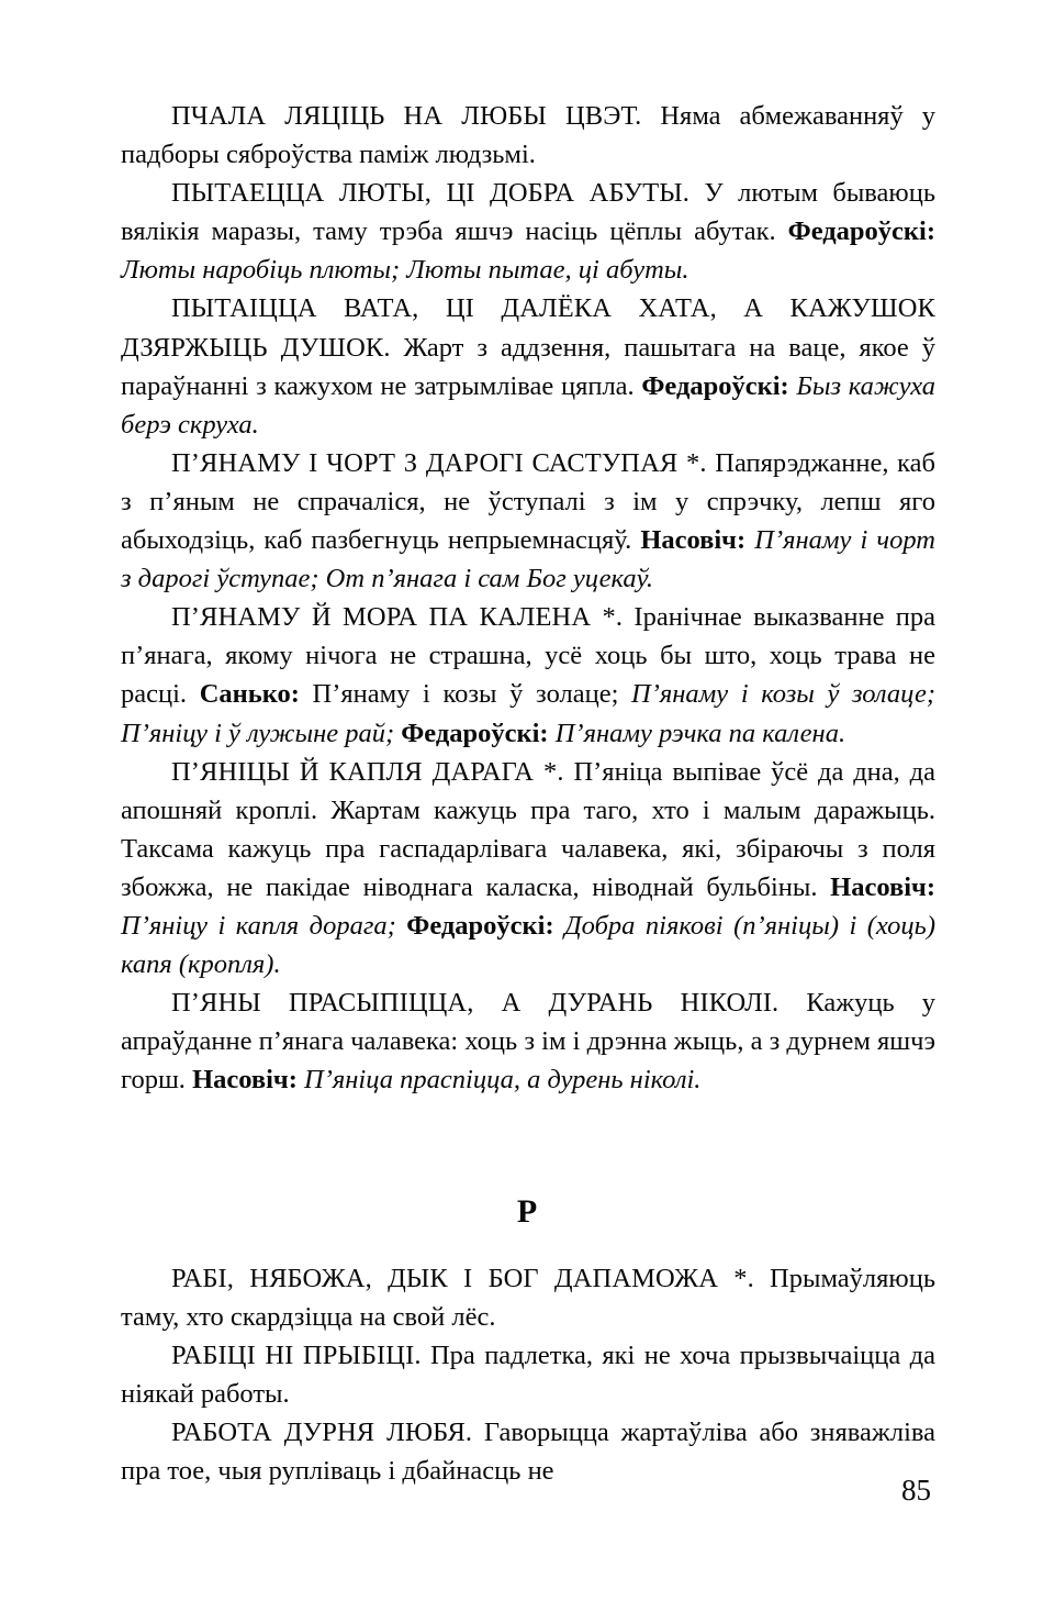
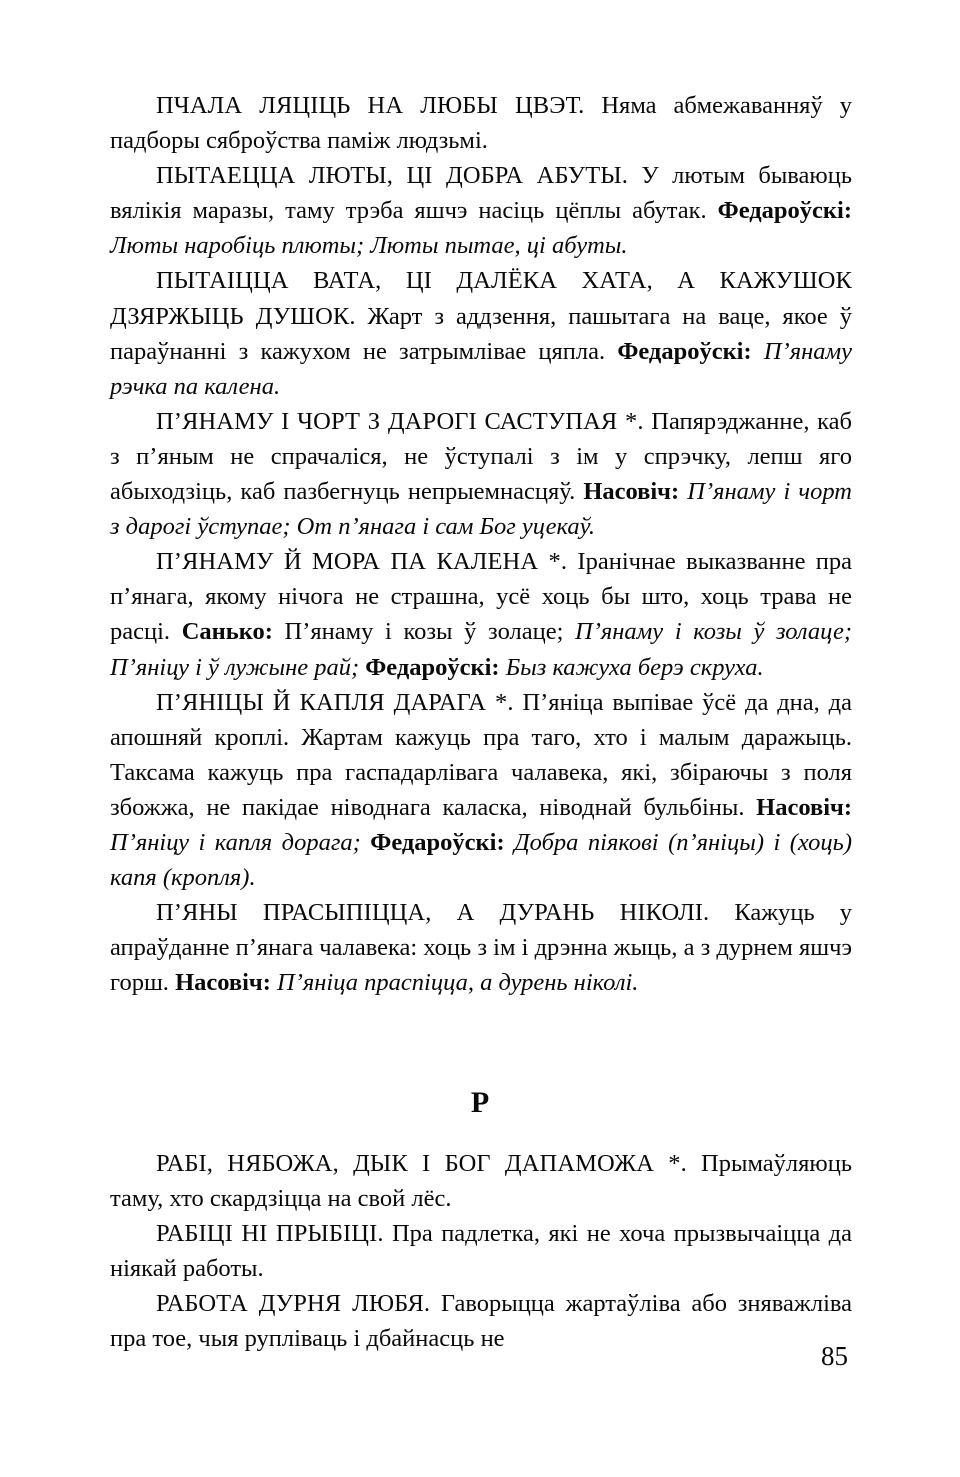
  ПЧАЛА ЛЯЦІЦЬ НА ЛЮБЫ ЦВЭТ. Няма абмежаванняў у падборы сяброўства паміж людзьмі.
  ПЫТАЕЦЦА ЛЮТЫ, ЦІ ДОБРА АБУТЫ. У лютым бываюць вялікія маразы, таму трэба яшчэ насіць цёплы абутак. Федароўскі: Люты наробіць плюты; Люты пытае, ці абуты.
- ПЫТАІЦЦА ВАТА, ЦІ ДАЛЁКА ХАТА, А КАЖУШОК ДЗЯРЖЫЦЬ ДУШОК. Жарт з аддзення, пашытага на ваце, якое ў параўнанні з кажухом не затрымлівае цяпла. Федароўскі: Быз кажуха берэ скруха.
+ ПЫТАІЦЦА ВАТА, ЦІ ДАЛЁКА ХАТА, А КАЖУШОК ДЗЯРЖЫЦЬ ДУШОК. Жарт з аддзення, пашытага на ваце, якое ў параўнанні з кажухом не затрымлівае цяпла. Федароўскі: П’янаму рэчка па калена.
  П’ЯНАМУ І ЧОРТ З ДАРОГІ САСТУПАЯ *. Папярэджанне, каб з п’яным не спрачаліся, не ўступалі з ім у спрэчку, лепш яго абыходзіць, каб пазбегнуць непрыемнасцяў. Насовіч: П’янаму і чорт з дарогі ўступае; От п’янага і сам Бог уцекаў.
- П’ЯНАМУ Й МОРА ПА КАЛЕНА *. Іранічнае выказванне пра п’янага, якому нічога не страшна, усё хоць бы што, хоць трава не расці. Санько: П’янаму і козы ў золаце; П’янаму і козы ў золаце; П’яніцу і ў лужыне рай; Федароўскі: П’янаму рэчка па калена.
+ П’ЯНАМУ Й МОРА ПА КАЛЕНА *. Іранічнае выказванне пра п’янага, якому нічога не страшна, усё хоць бы што, хоць трава не расці. Санько: П’янаму і козы ў золаце; П’янаму і козы ў золаце; П’яніцу і ў лужыне рай; Федароўскі: Быз кажуха берэ скруха.
  П’ЯНІЦЫ Й КАПЛЯ ДАРАГА *. П’яніца выпівае ўсё да дна, да апошняй кроплі. Жартам кажуць пра таго, хто і малым даражыць. Таксама кажуць пра гаспадарлівага чалавека, які, збіраючы з поля збожжа, не пакідае ніводнага каласка, ніводнай бульбіны. Насовіч: П’яніцу і капля дорага; Федароўскі: Добра піякові (п’яніцы) і (хоць) капя (кропля).
  П’ЯНЫ ПРАСЫПІЦЦА, А ДУРАНЬ НІКОЛІ. Кажуць у апраўданне п’янага чалавека: хоць з ім і дрэнна жыць, а з дурнем яшчэ горш. Насовіч: П’яніца праспіцца, а дурень ніколі.
  Р
  РАБІ, НЯБОЖА, ДЫК І БОГ ДАПАМОЖА *. Прымаўляюць таму, хто скардзіцца на свой лёс.
  РАБІЦІ НІ ПРЫБІЦІ. Пра падлетка, які не хоча прызвычаіцца да ніякай работы.
  РАБОТА ДУРНЯ ЛЮБЯ. Гаворыцца жартаўліва або зняважліва пра тое, чыя рупліваць і дбайнасць не
  85
